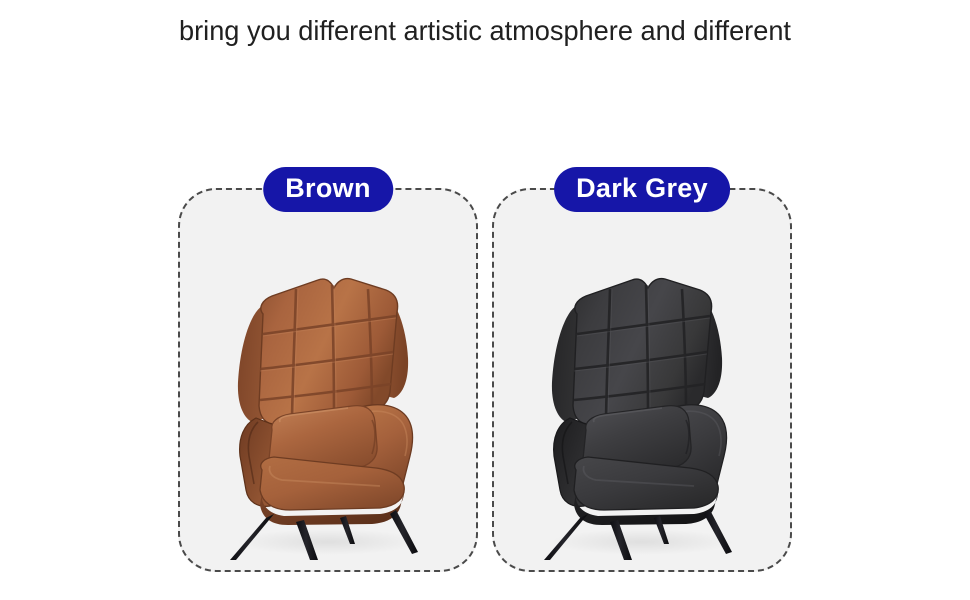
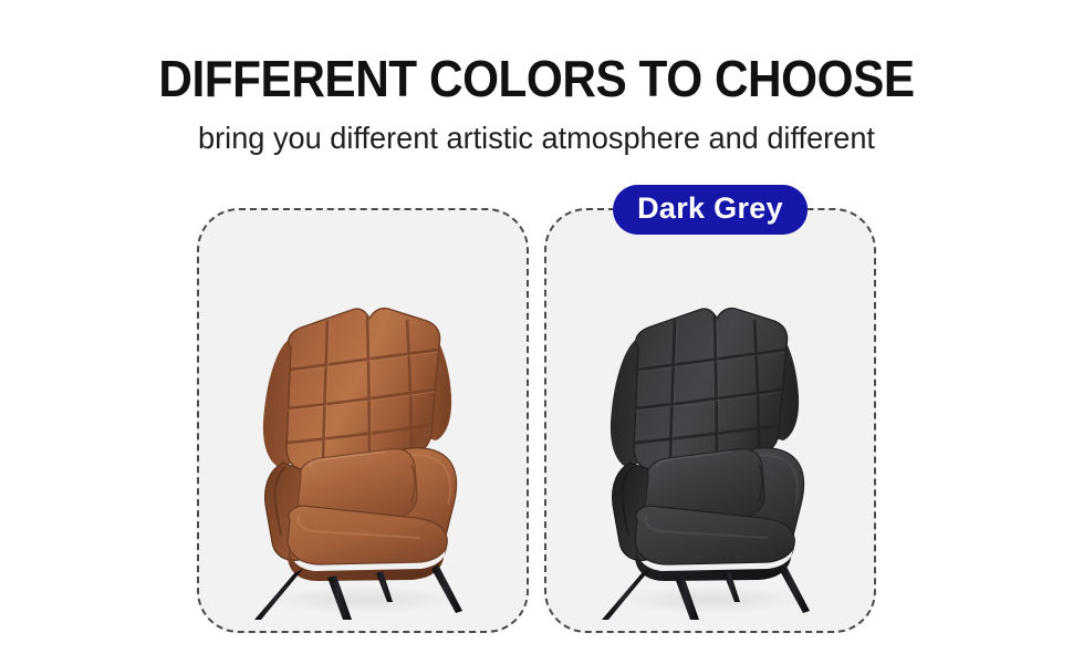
+ DIFFERENT COLORS TO CHOOSE
  bring you different artistic atmosphere and different
- Brown
  Dark Grey
